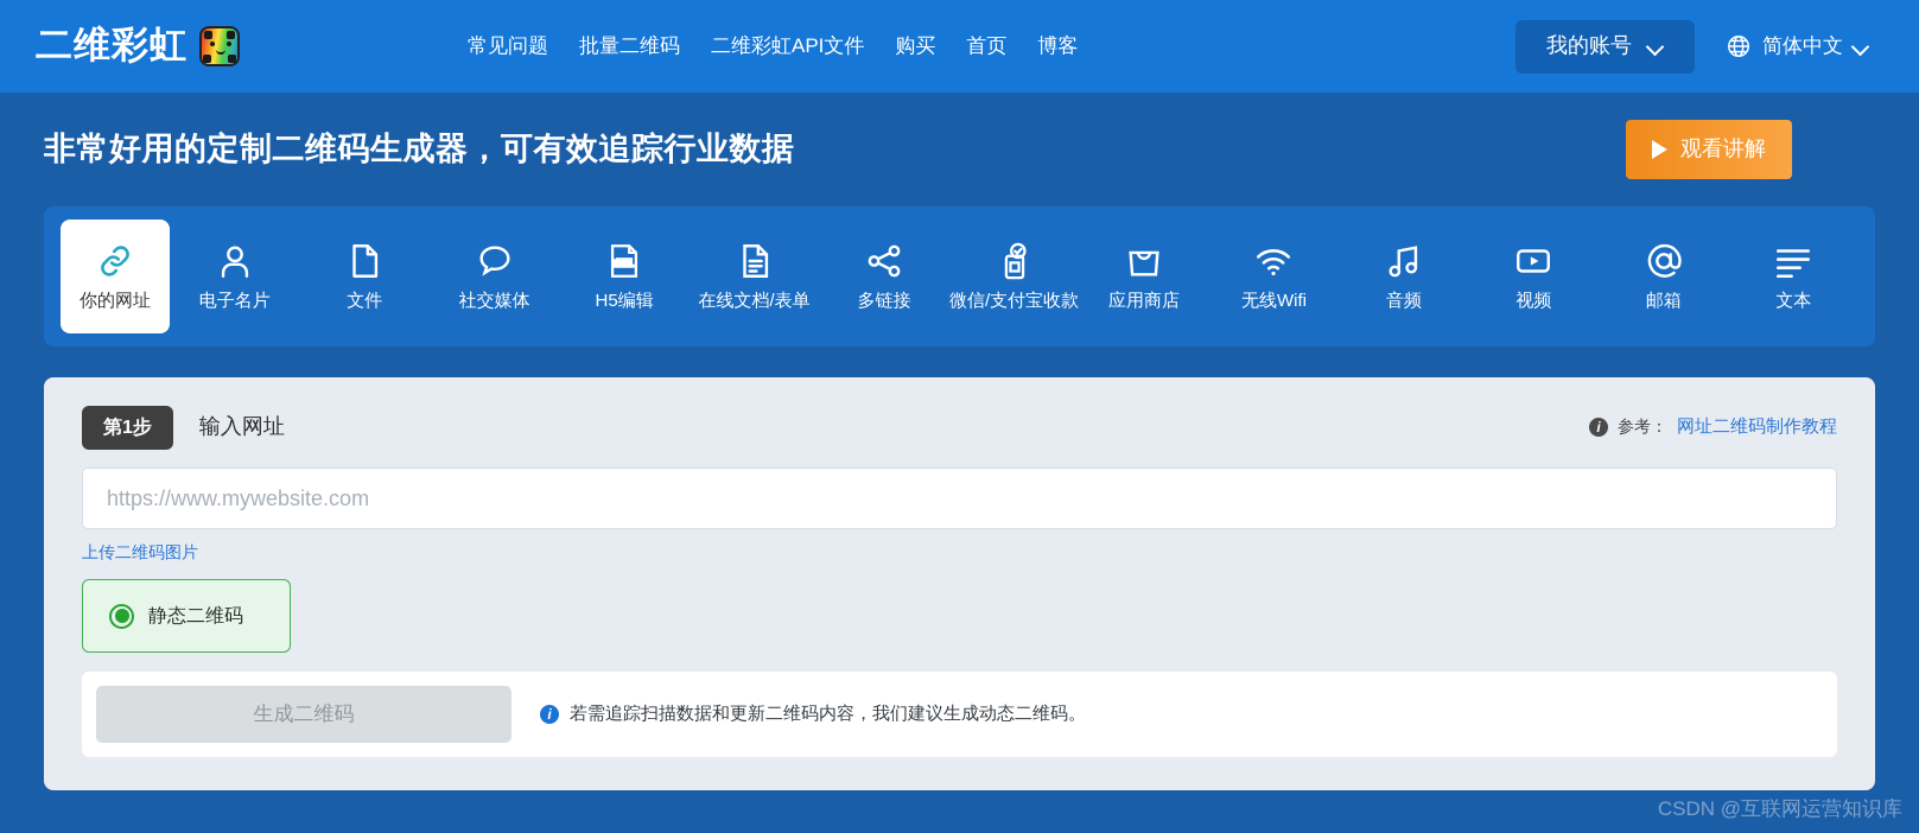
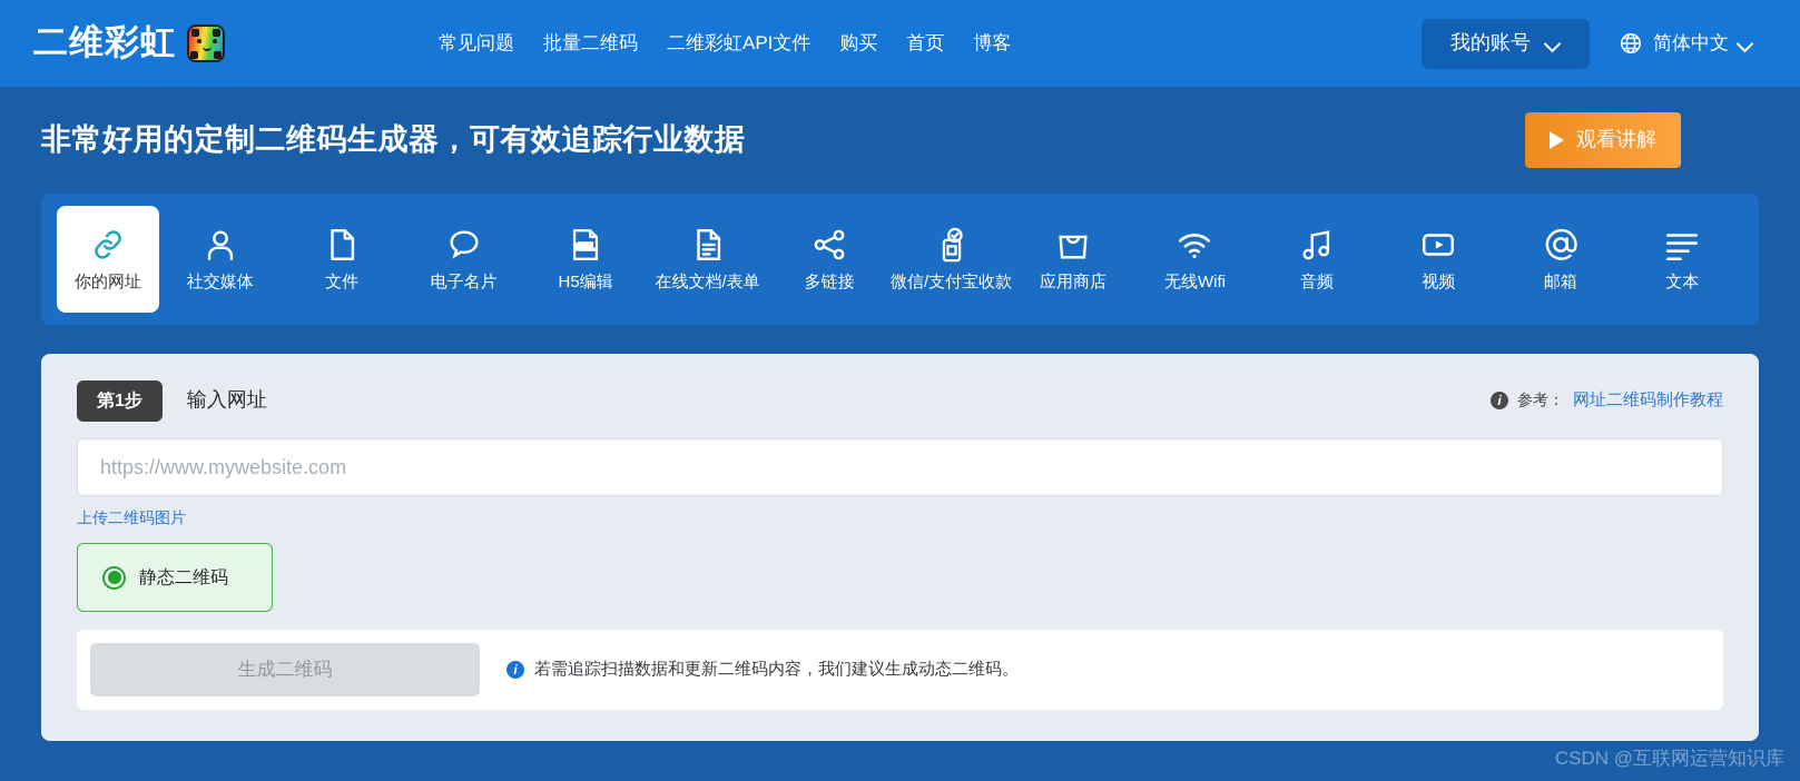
  二维彩虹
  常见问题
  批量二维码
  二维彩虹API文件
  购买
  首页
  博客
  我的账号
  简体中文
  非常好用的定制二维码生成器，可有效追踪行业数据
  观看讲解
  你的网址
- 电子名片
+ 社交媒体
  文件
- 社交媒体
+ 电子名片
  HTML
  H5编辑
  在线文档/表单
  多链接
  微信/支付宝收款
  应用商店
  无线Wifi
  音频
  视频
  邮箱
  文本
  第1步
  输入网址
  i
  参考：
  网址二维码制作教程
  https://www.mywebsite.com
  上传二维码图片
  静态二维码
  生成二维码
  i
  若需追踪扫描数据和更新二维码内容，我们建议生成动态二维码。
  CSDN @互联网运营知识库
